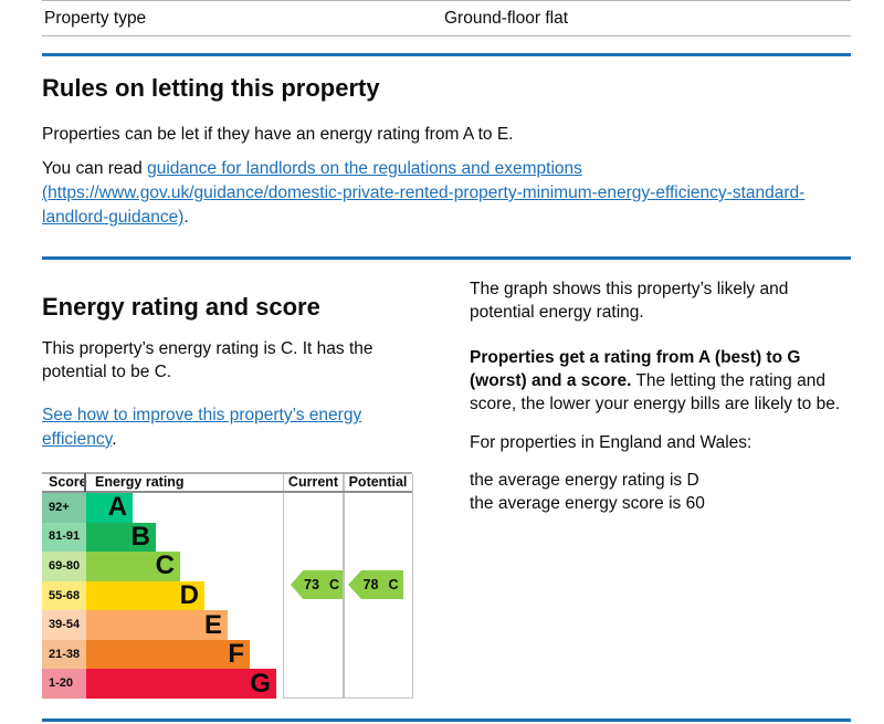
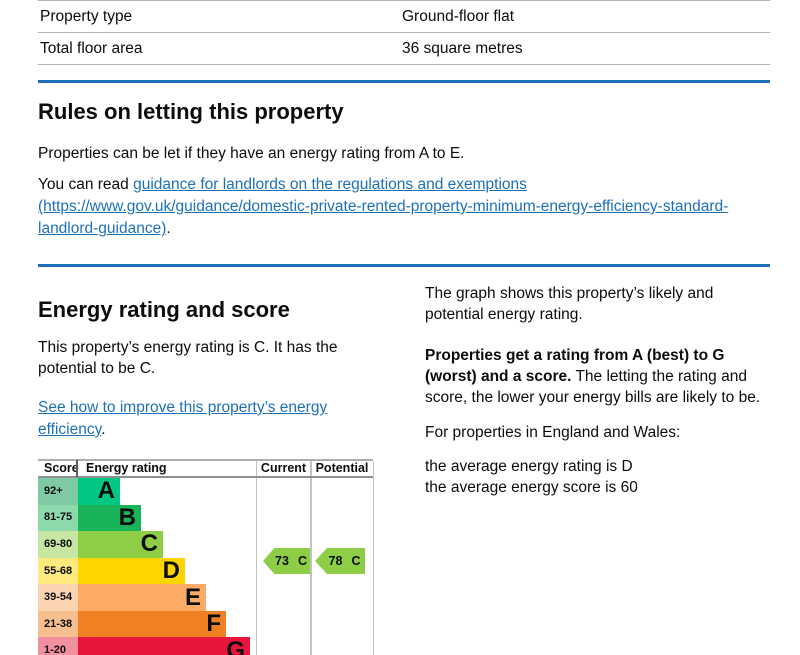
  Property type
  Ground-floor flat
+ Total floor area
+ 36 square metres
  Rules on letting this property
  Properties can be let if they have an energy rating from A to E.
  You can read guidance for landlords on the regulations and exemptions (https://www.gov.uk/guidance/domestic-private-rented-property-minimum-energy-efficiency-standard-landlord-guidance).
  Energy rating and score
  This property’s energy rating is C. It has the potential to be C.
  See how to improve this property’s energy efficiency.
  Scor
  Energy rating
  Current
  Potential
  92+
  A
- 81-91
+ 81-75
  B
  69-80
  C
  55-68
  D
  39-54
  E
  21-38
  F
  1-20
  G
  73
  C
  78
  C
  The graph shows this property’s likely and potential energy rating.
  Properties get a rating from A (best) to G (worst) and a score. The letting the rating and score, the lower your energy bills are likely to be.
  For properties in England and Wales:
  the average energy rating is D
  the average energy score is 60
